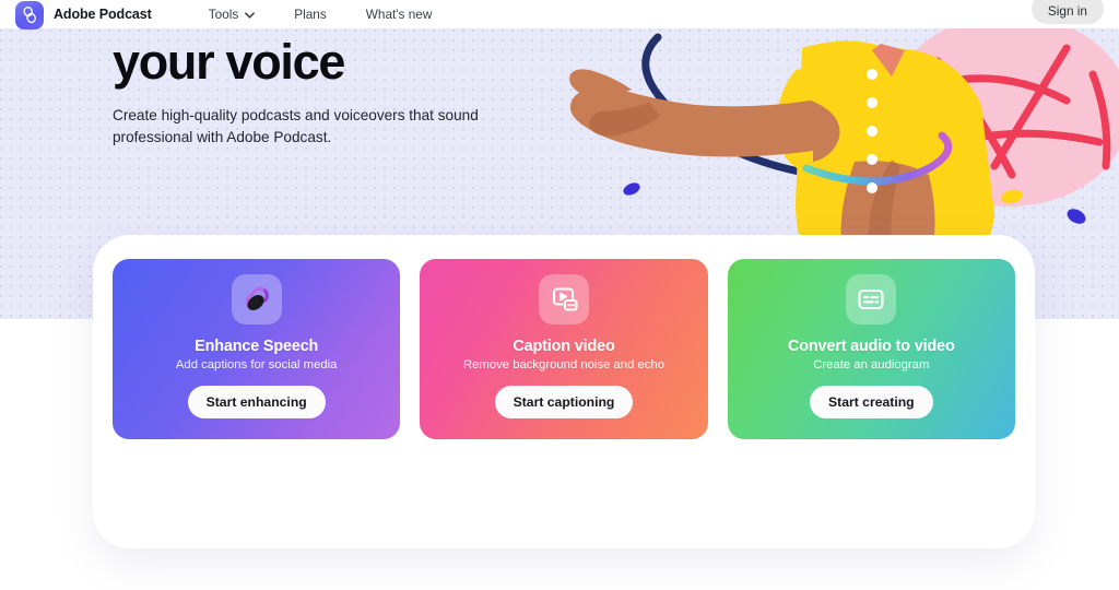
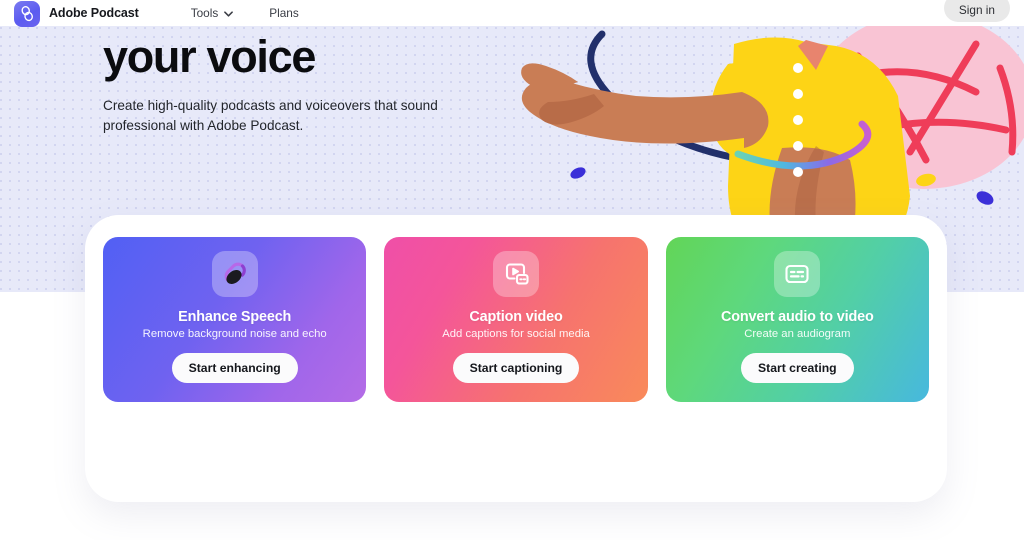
  Adobe Podcast
  Tools
  Plans
- What's new
  Sign in
  your voice
  Create high-quality podcasts and voiceovers that sound professional with Adobe Podcast.
  Enhance Speech
- Add captions for social media
+ Remove background noise and echo
  Start enhancing
  Caption video
- Remove background noise and echo
+ Add captions for social media
  Start captioning
  Convert audio to video
  Create an audiogram
  Start creating
